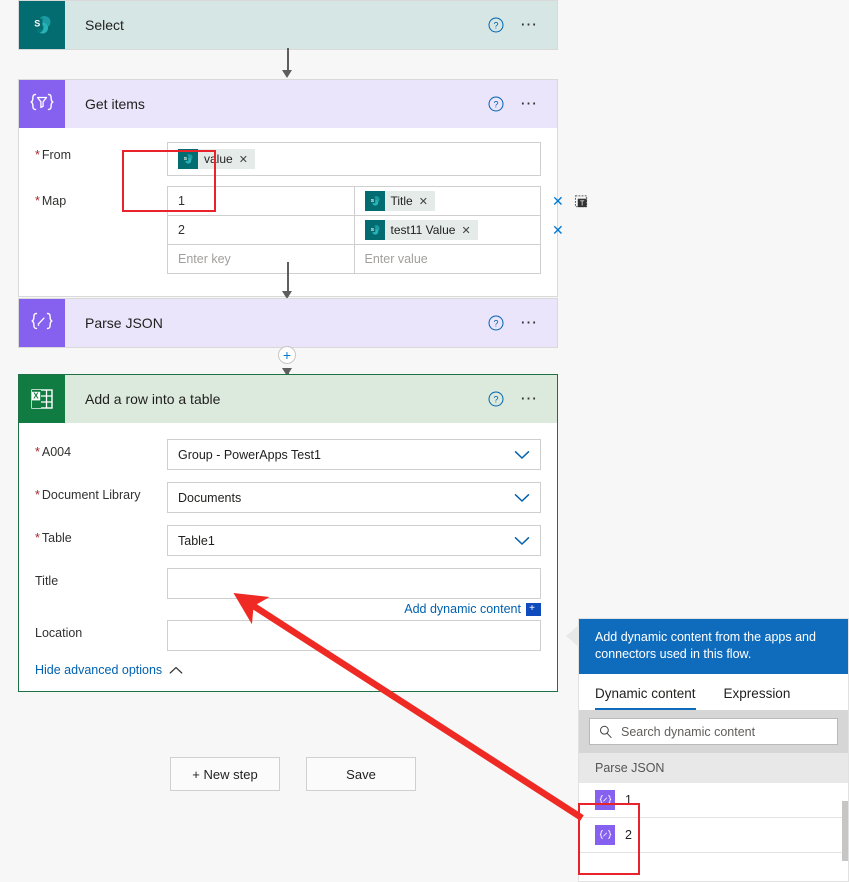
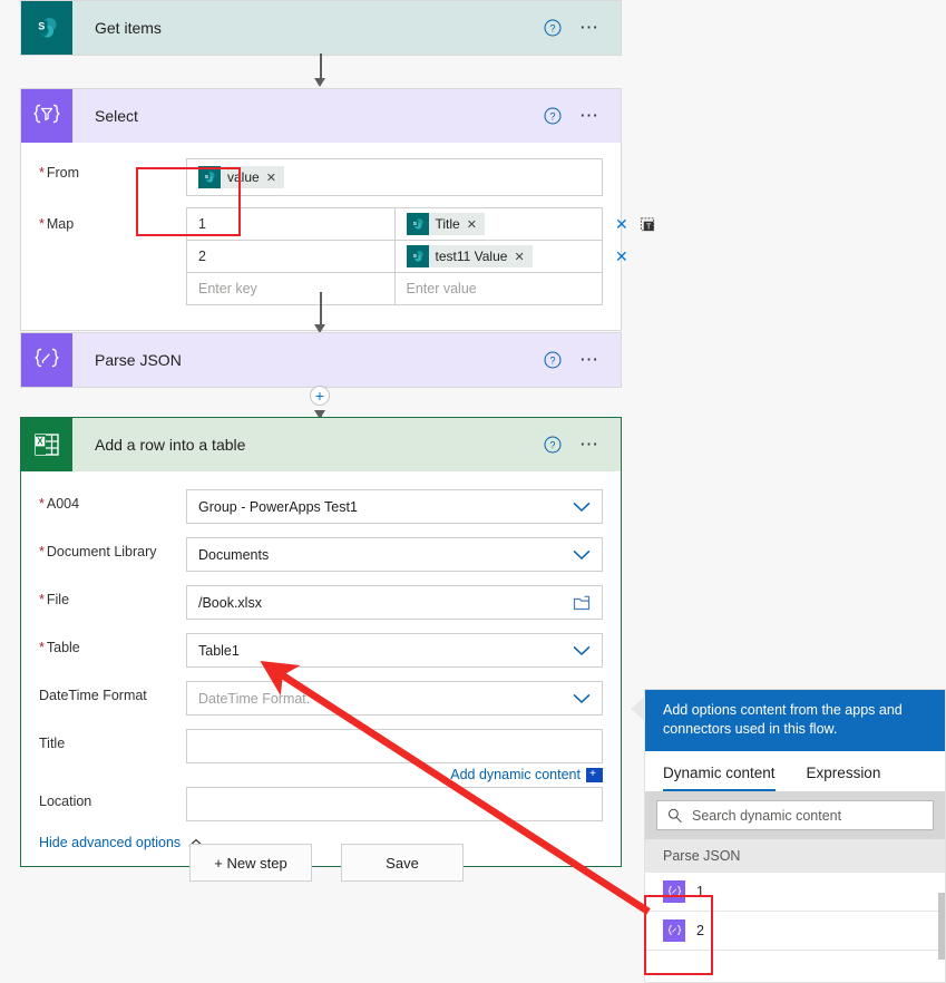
  S
- Select
+ Get items
  ?
  ⋯
- Get items
+ Select
  ?
  ⋯
  * From
  value
  ✕
  * Map
  1
  Title
  ✕
  ✕
  2
  test11 Value
  ✕
  ✕
  Enter key
  Enter value
  Parse JSON
  ?
  ⋯
  +
  X
  Add a row into a table
  ?
  ⋯
  * A004
  Group - PowerApps Test1
  * Document Library
  Documents
+ * File
+ /Book.xlsx
  * Table
  Table1
+ DateTime Format
+ DateTime Format.
  Title
  Add dynamic content
  +
  Location
  Hide advanced options
  + New step
  Save
- Add dynamic content from the apps and connectors used in this flow.
+ Add options content from the apps and connectors used in this flow.
  Dynamic content
  Expression
  Search dynamic content
  Parse JSON
  1
  2
